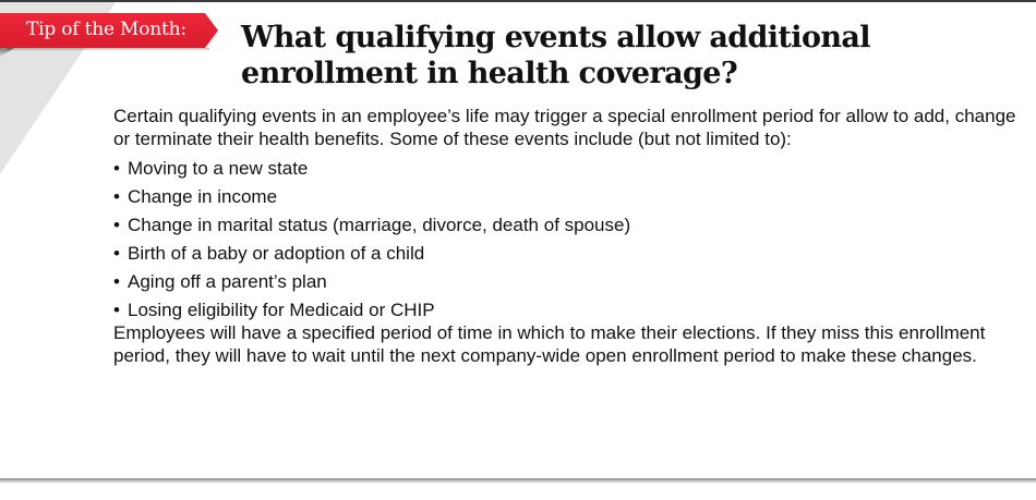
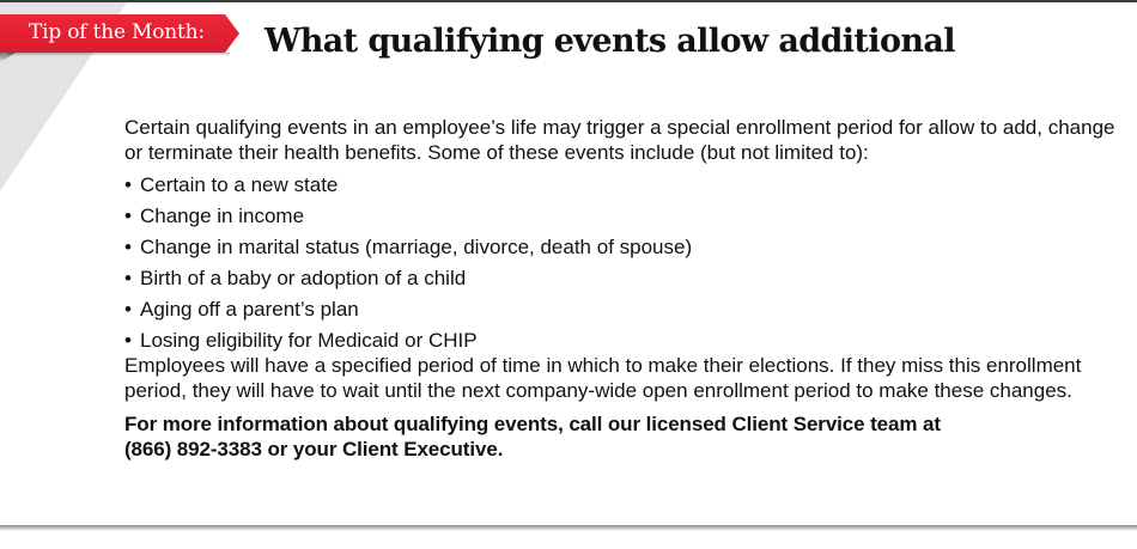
  Tip of the Month:
  What qualifying events allow additional
- enrollment in health coverage?
  Certain qualifying events in an employee’s life may trigger a special enrollment period for allow to add, change or terminate their health benefits. Some of these events include (but not limited to):
- • Moving to a new state
+ • Certain to a new state
  • Change in income
  • Change in marital status (marriage, divorce, death of spouse)
  • Birth of a baby or adoption of a child
  • Aging off a parent’s plan
  • Losing eligibility for Medicaid or CHIP
  Employees will have a specified period of time in which to make their elections. If they miss this enrollment period, they will have to wait until the next company-wide open enrollment period to make these changes.
+ For more information about qualifying events, call our licensed Client Service team at
+ (866) 892-3383 or your Client Executive.
